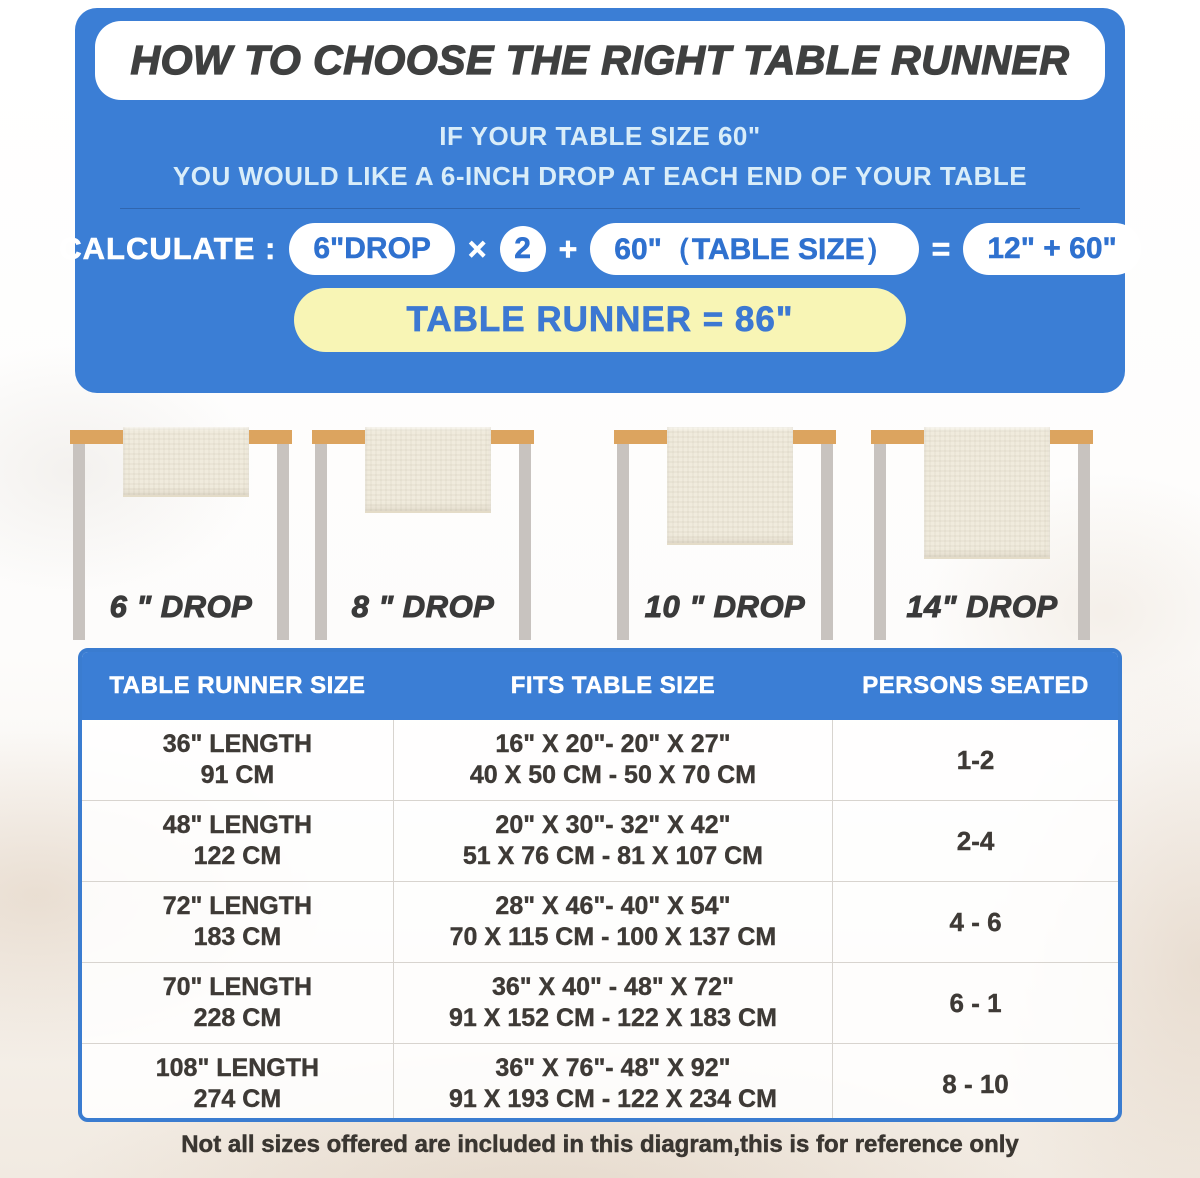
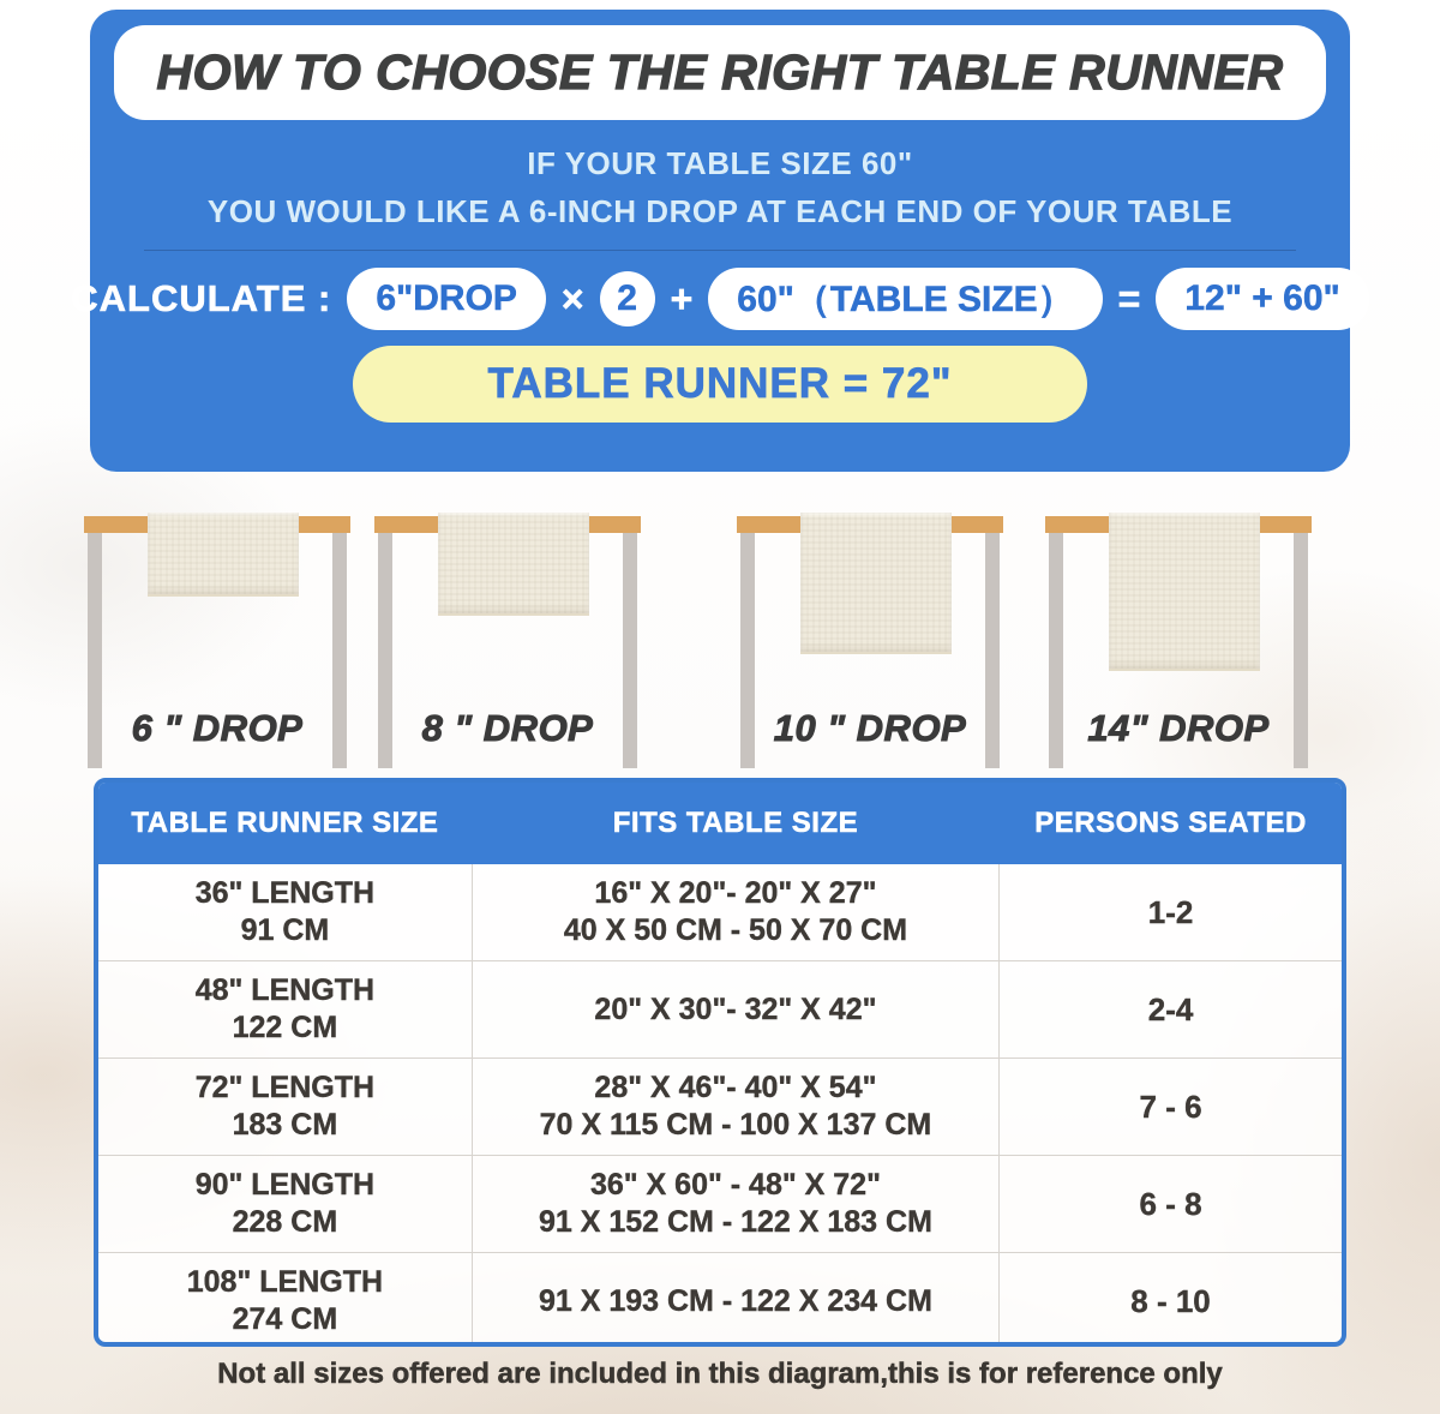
  HOW TO CHOOSE THE RIGHT TABLE RUNNER
  IF YOUR TABLE SIZE 60"
  YOU WOULD LIKE A 6-INCH DROP AT EACH END OF YOUR TABLE
  CALCULATE :
  6"DROP
  ×
  2
  +
  60"（TABLE SIZE）
  =
  12" + 60"
- TABLE RUNNER = 86"
+ TABLE RUNNER = 72"
  6 " DROP
  8 " DROP
  10 " DROP
  14" DROP
  TABLE RUNNER SIZE
  FITS TABLE SIZE
  PERSONS SEATED
  36" LENGTH
  91 CM
  16" X 20"- 20" X 27"
  40 X 50 CM - 50 X 70 CM
  1-2
  48" LENGTH
  122 CM
  20" X 30"- 32" X 42"
- 51 X 76 CM - 81 X 107 CM
  2-4
  72" LENGTH
  183 CM
  28" X 46"- 40" X 54"
  70 X 115 CM - 100 X 137 CM
- 4 - 6
+ 7 - 6
- 70" LENGTH
+ 90" LENGTH
  228 CM
- 36" X 40" - 48" X 72"
+ 36" X 60" - 48" X 72"
  91 X 152 CM - 122 X 183 CM
- 6 - 1
+ 6 - 8
  108" LENGTH
  274 CM
- 36" X 76"- 48" X 92"
  91 X 193 CM - 122 X 234 CM
  8 - 10
  Not all sizes offered are included in this diagram,this is for reference only
